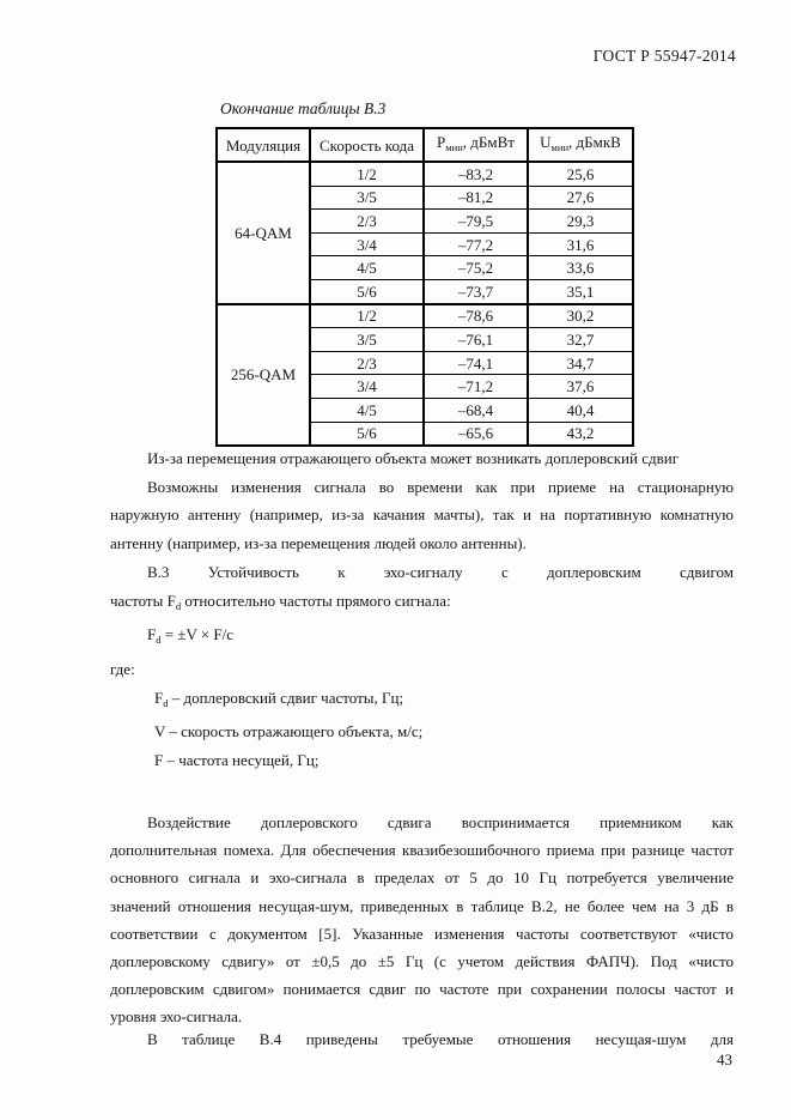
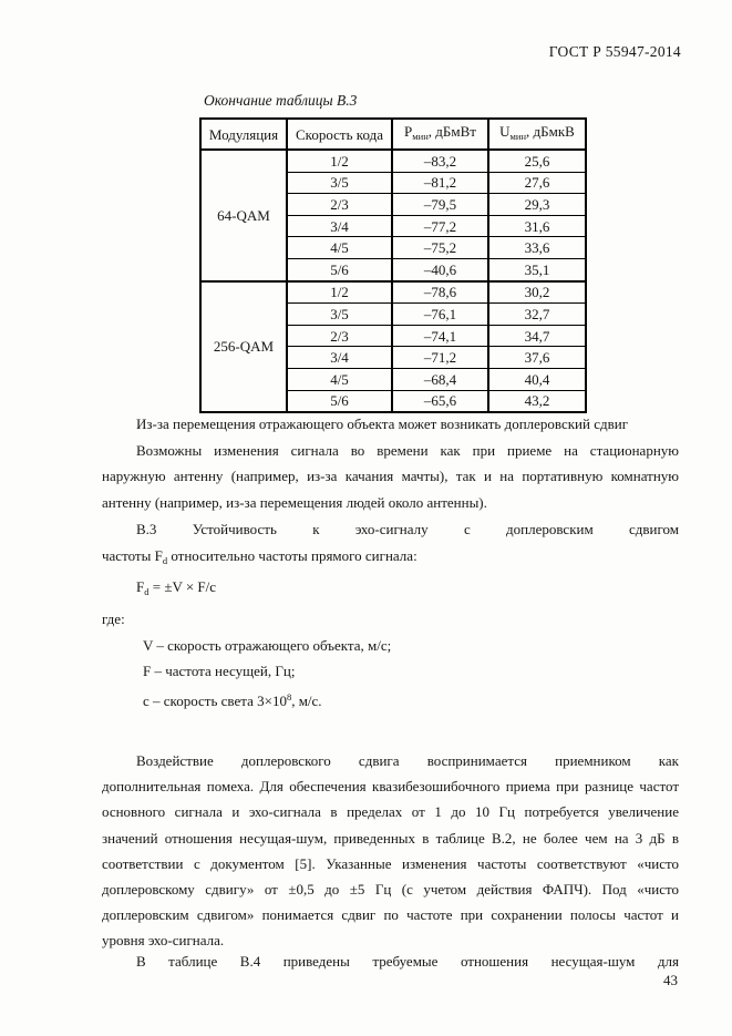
  ГОСТ Р 55947-2014
  Окончание таблицы В.3
  Модуляция	Скорость кода	Pмин, дБмВт	Uмин, дБмкВ
  64-QAM	1/2	–83,2	25,6
  3/5	–81,2	27,6
  2/3	–79,5	29,3
  3/4	–77,2	31,6
  4/5	–75,2	33,6
- 5/6	–73,7	35,1
+ 5/6	–40,6	35,1
  256-QAM	1/2	–78,6	30,2
  3/5	–76,1	32,7
  2/3	–74,1	34,7
  3/4	–71,2	37,6
  4/5	–68,4	40,4
  5/6	–65,6	43,2
  Из-за перемещения отражающего объекта может возникать доплеровский сдвиг
  Возможны изменения сигнала во времени как при приеме на стационарную
  наружную антенну (например, из-за качания мачты), так и на портативную комнатную
  антенну (например, из-за перемещения людей около антенны).
  В.3 Устойчивость к эхо-сигналу с доплеровским сдвигом
  частоты Fd относительно частоты прямого сигнала:
  Fd = ±V × F/c
  где:
- Fd – доплеровский сдвиг частоты, Гц;
  V – скорость отражающего объекта, м/с;
  F – частота несущей, Гц;
+ с – скорость света 3×108, м/с.
  Воздействие доплеровского сдвига воспринимается приемником как
  дополнительная помеха. Для обеспечения квазибезошибочного приема при разнице частот
- основного сигнала и эхо-сигнала в пределах от 5 до 10 Гц потребуется увеличение
+ основного сигнала и эхо-сигнала в пределах от 1 до 10 Гц потребуется увеличение
  значений отношения несущая-шум, приведенных в таблице В.2, не более чем на 3 дБ в
  соответствии с документом [5]. Указанные изменения частоты соответствуют «чисто
  доплеровскому сдвигу» от ±0,5 до ±5 Гц (с учетом действия ФАПЧ). Под «чисто
  доплеровским сдвигом» понимается сдвиг по частоте при сохранении полосы частот и
  уровня эхо-сигнала.
  В таблице В.4 приведены требуемые отношения несущая-шум для
  43
